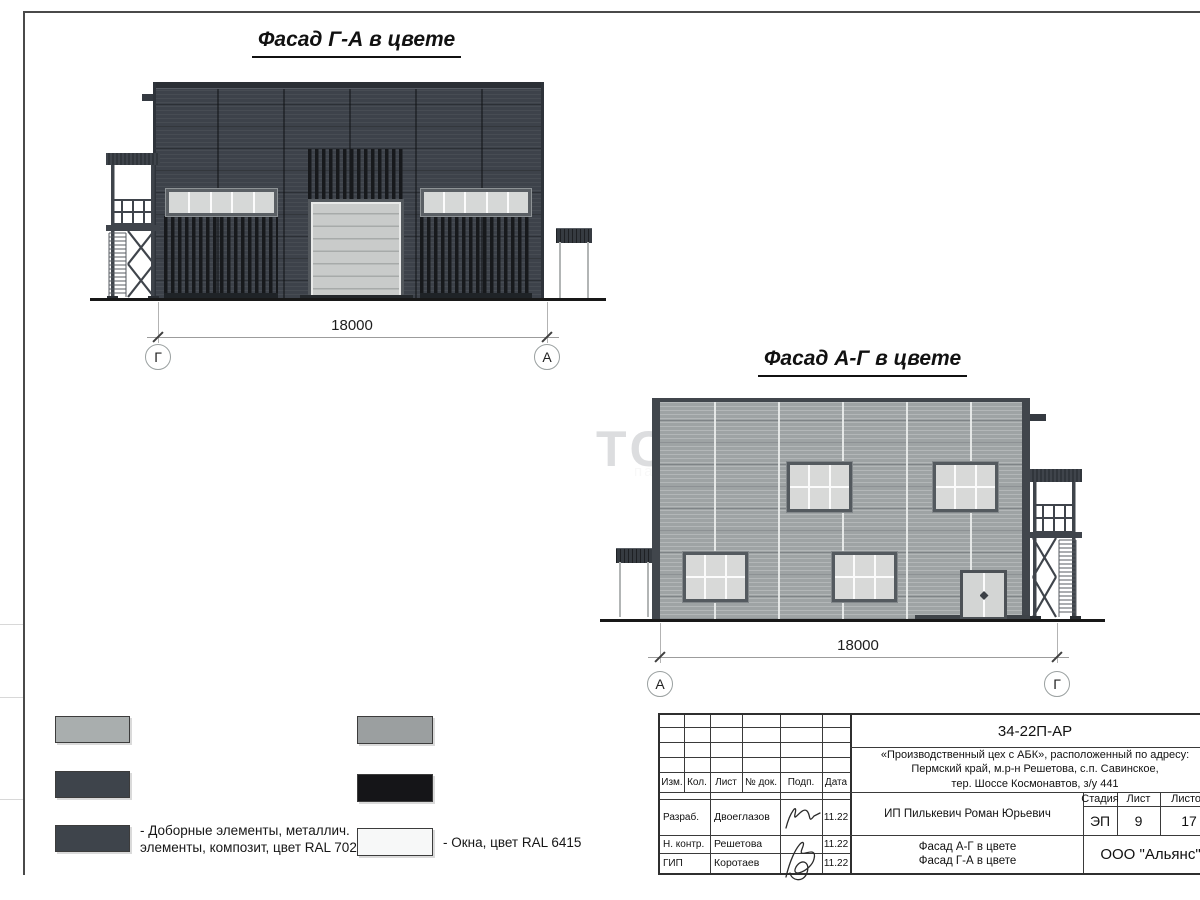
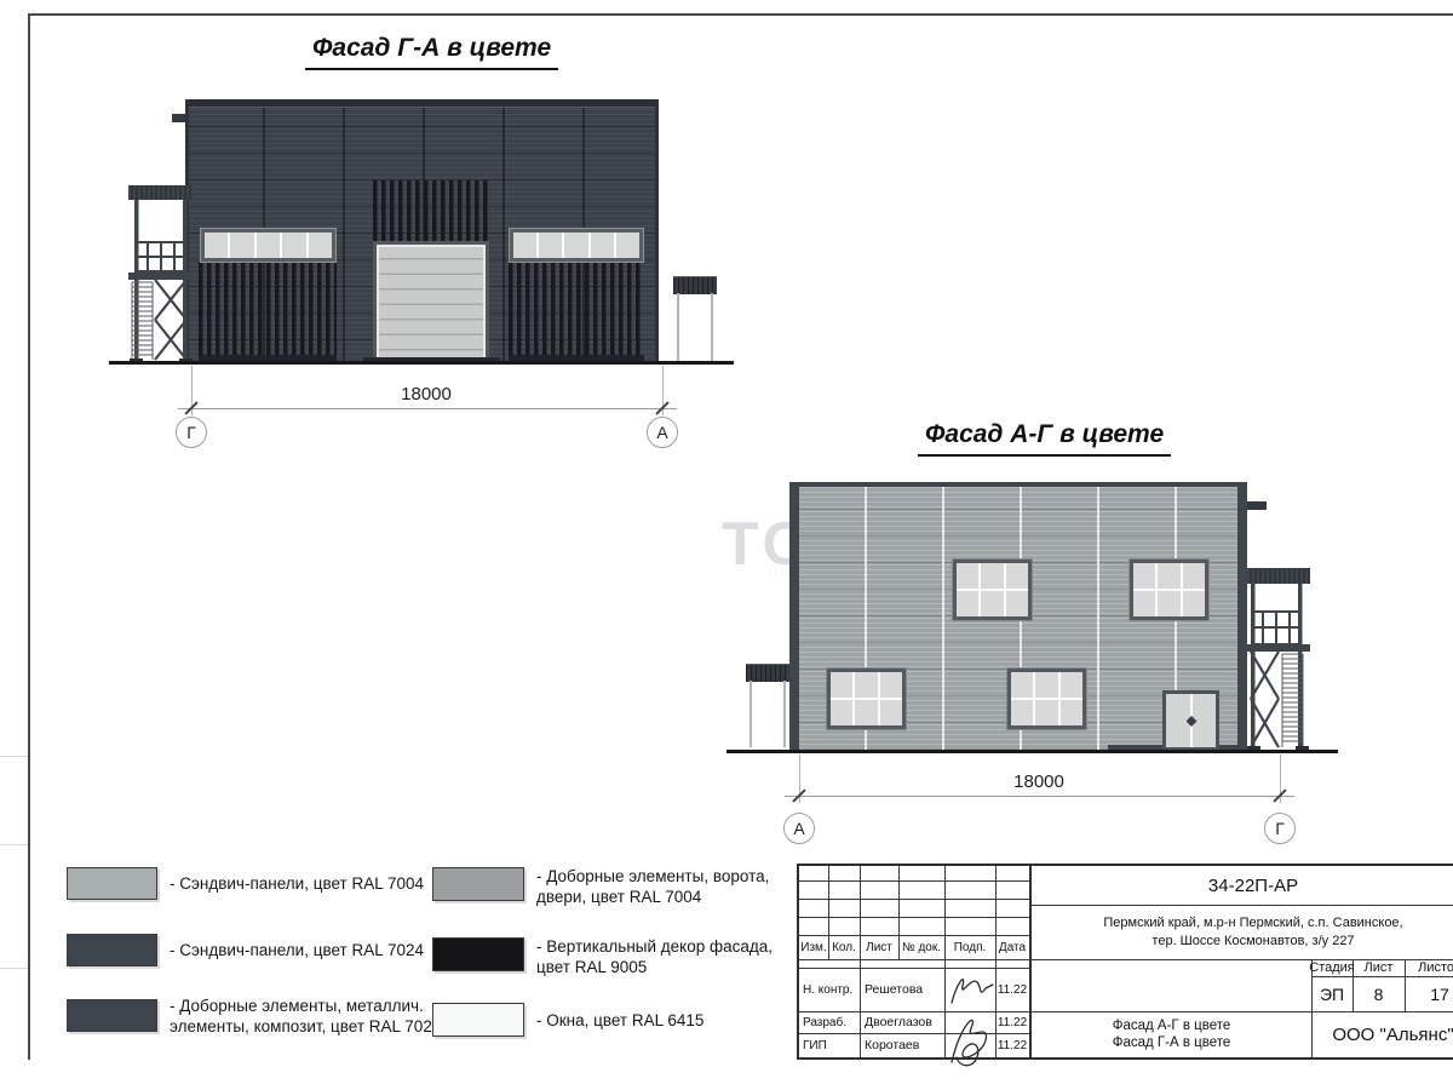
  Фасад Г-А в цвете
  18000
  Г
  А
  Фасад А-Г в цвете
  ТС
  18000
  А
  Г
+ - Сэндвич-панели, цвет RAL 7004
+ - Сэндвич-панели, цвет RAL 7024
  - Доборные элементы, металлич.
  элементы, композит, цвет RAL 702
+ - Доборные элементы, ворота,
+ двери, цвет RAL 7004
+ - Вертикальный декор фасада,
+ цвет RAL 9005
  - Окна, цвет RAL 6415
  Изм.
  Кол.
  Лист
  № док.
  Подп.
  Дата
- Разраб.
+ Н. контр.
- Двоеглазов
+ Решетова
  11.22
- Н. контр.
+ Разраб.
- Решетова
+ Двоеглазов
  11.22
  ГИП
  Коротаев
  11.22
  34-22П-АР
- «Производственный цех с АБК», расположенный по адресу:
- Пермский край, м.р-н Решетова, с.п. Савинское,
+ Пермский край, м.р-н Пермский, с.п. Савинское,
- тер. Шоссе Космонавтов, з/у 441
+ тер. Шоссе Космонавтов, з/у 227
- ИП Пилькевич Роман Юрьевич
  Стадия
  Лист
  Листо
  ЭП
- 9
+ 8
  17
  Фасад А-Г в цвете
  Фасад Г-А в цвете
  ООО "Альянс"
